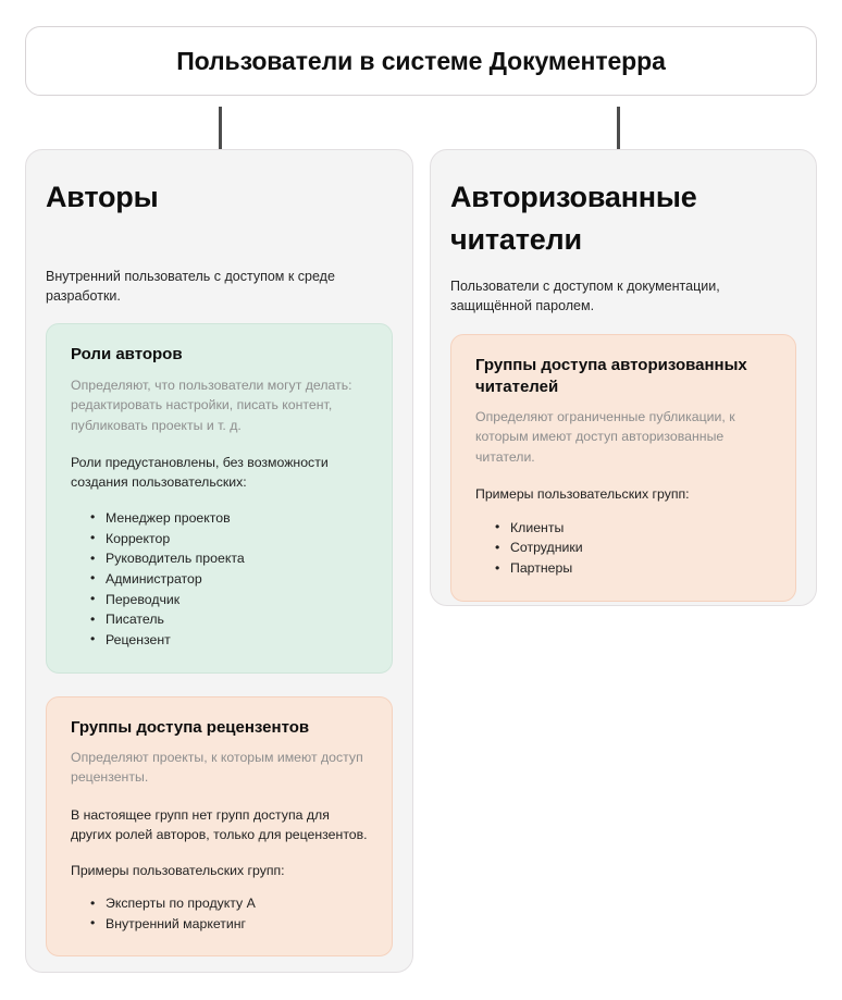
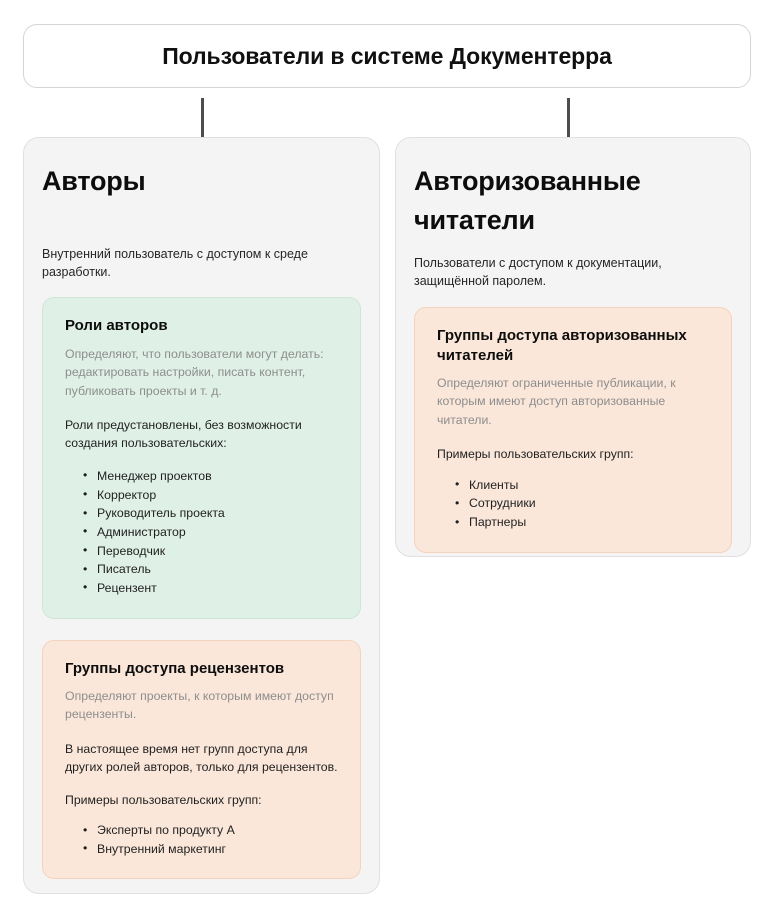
  Пользователи в системе Документерра
  Авторы
  Внутренний пользователь с доступом к среде разработки.
  Роли авторов
  Определяют, что пользователи могут делать: редактировать настройки, писать контент, публиковать проекты и т. д.
  Роли предустановлены, без возможности создания пользовательских:
  Менеджер проектов
  Корректор
  Руководитель проекта
  Администратор
  Переводчик
  Писатель
  Рецензент
  Группы доступа рецензентов
  Определяют проекты, к которым имеют доступ рецензенты.
- В настоящее групп нет групп доступа для других ролей авторов, только для рецензентов.
+ В настоящее время нет групп доступа для других ролей авторов, только для рецензентов.
  Примеры пользовательских групп:
  Эксперты по продукту A
  Внутренний маркетинг
  Авторизованные читатели
  Пользователи с доступом к документации, защищённой паролем.
  Группы доступа авторизованных читателей
  Определяют ограниченные публикации, к которым имеют доступ авторизованные читатели.
  Примеры пользовательских групп:
  Клиенты
  Сотрудники
  Партнеры
